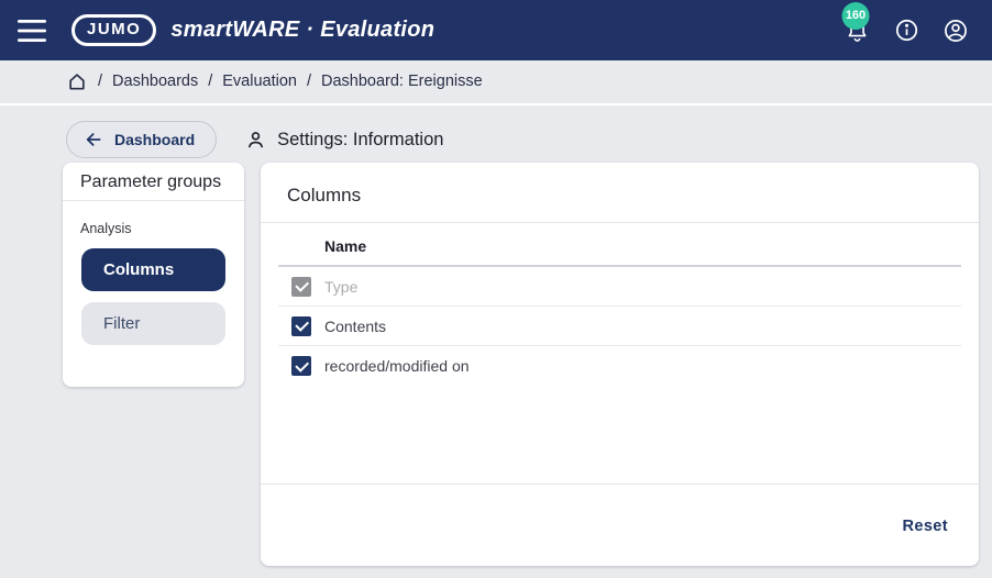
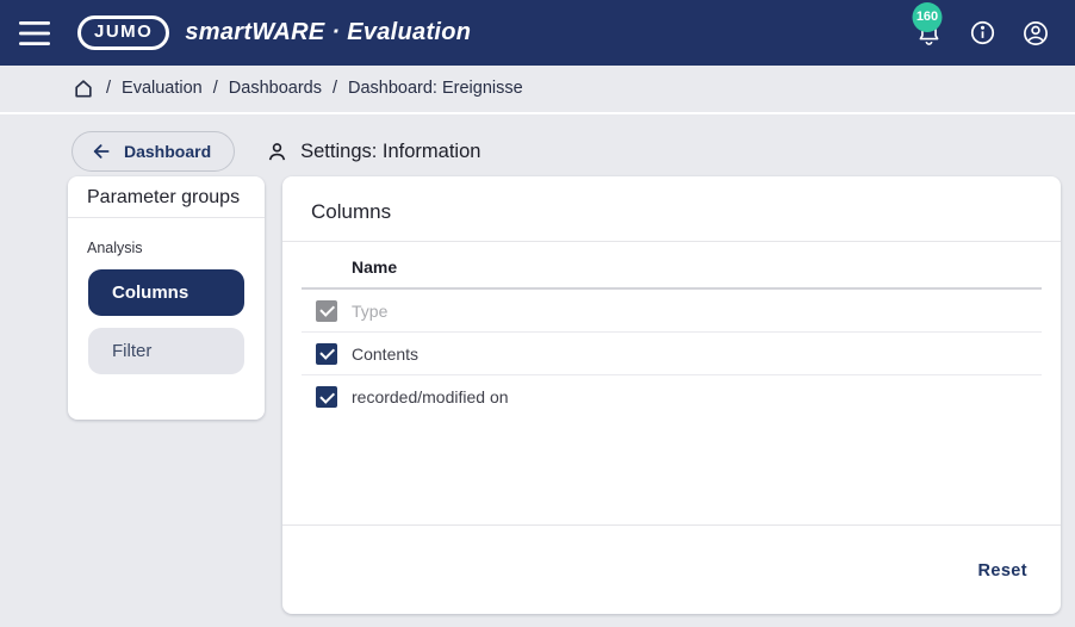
  JUMO
  smartWARE · Evaluation
  160
  /
- Dashboards
+ Evaluation
  /
- Evaluation
+ Dashboards
  /
  Dashboard: Ereignisse
  Dashboard
  Settings: Information
  Parameter groups
  Analysis
  Columns
  Filter
  Columns
  Name
  Type
  Contents
  recorded/modified on
  Reset
